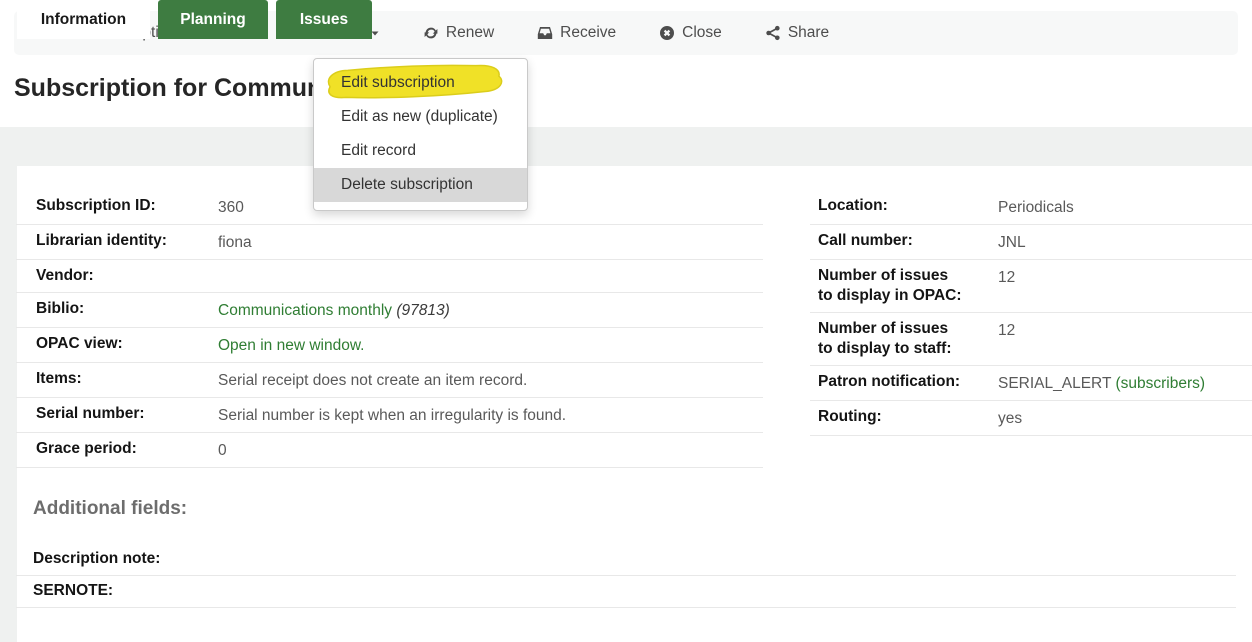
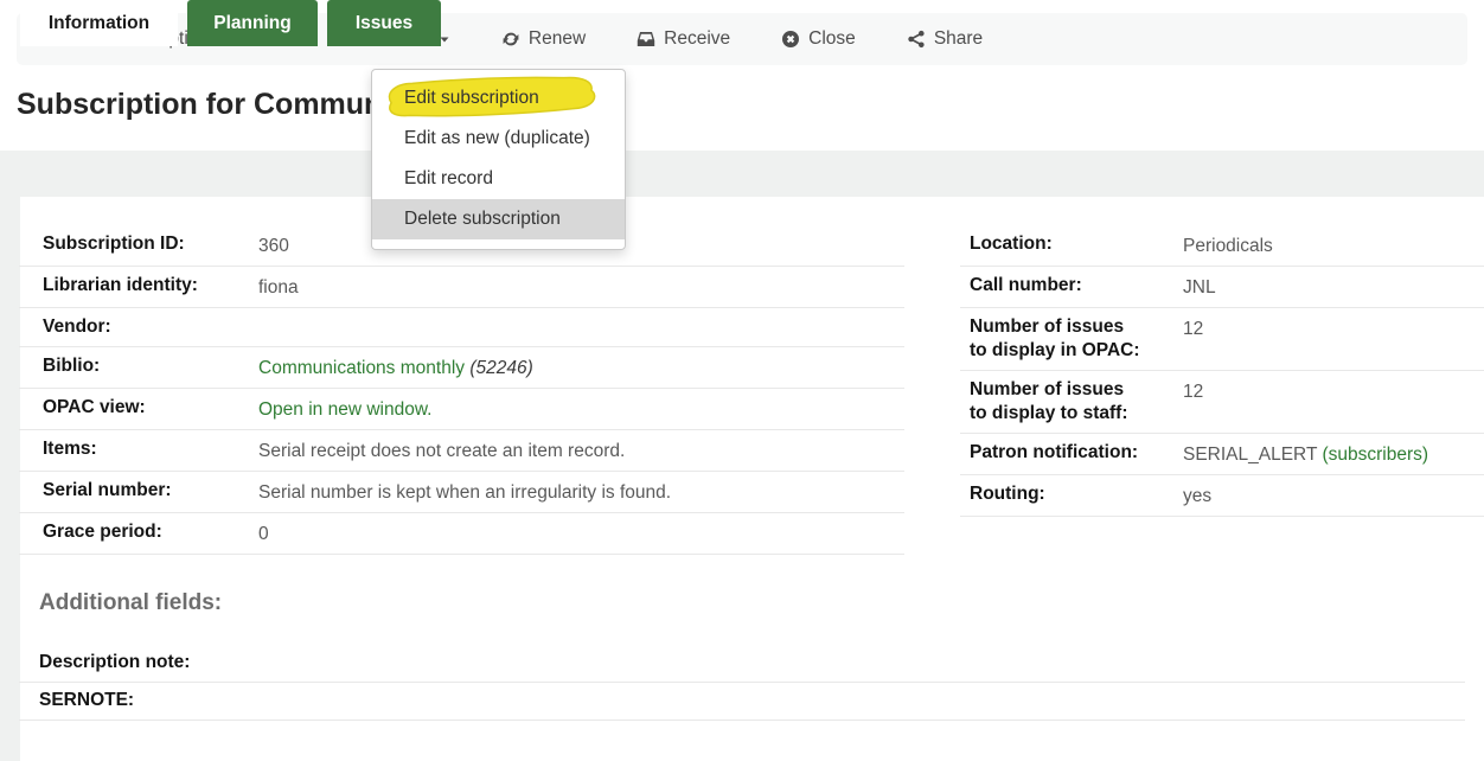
  Renew
  Receive
  Close
  Share
  Information
  Planning
  Issues
  Subscription ID:
  360
  Librarian identity:
  fiona
  Vendor:
  Biblio:
- Communications monthly (97813)
+ Communications monthly (52246)
  OPAC view:
  Open in new window.
  Items:
  Serial receipt does not create an item record.
  Serial number:
  Serial number is kept when an irregularity is found.
  Grace period:
  0
  Location:
  Periodicals
  Call number:
  JNL
  Number of issues to display in OPAC:
  12
  Number of issues to display to staff:
  12
  Patron notification:
  SERIAL_ALERT (subscribers)
  Routing:
  yes
  Additional fields:
  Description note:
  SERNOTE:
  Edit subscription
  Edit as new (duplicate)
  Edit record
  Delete subscription
